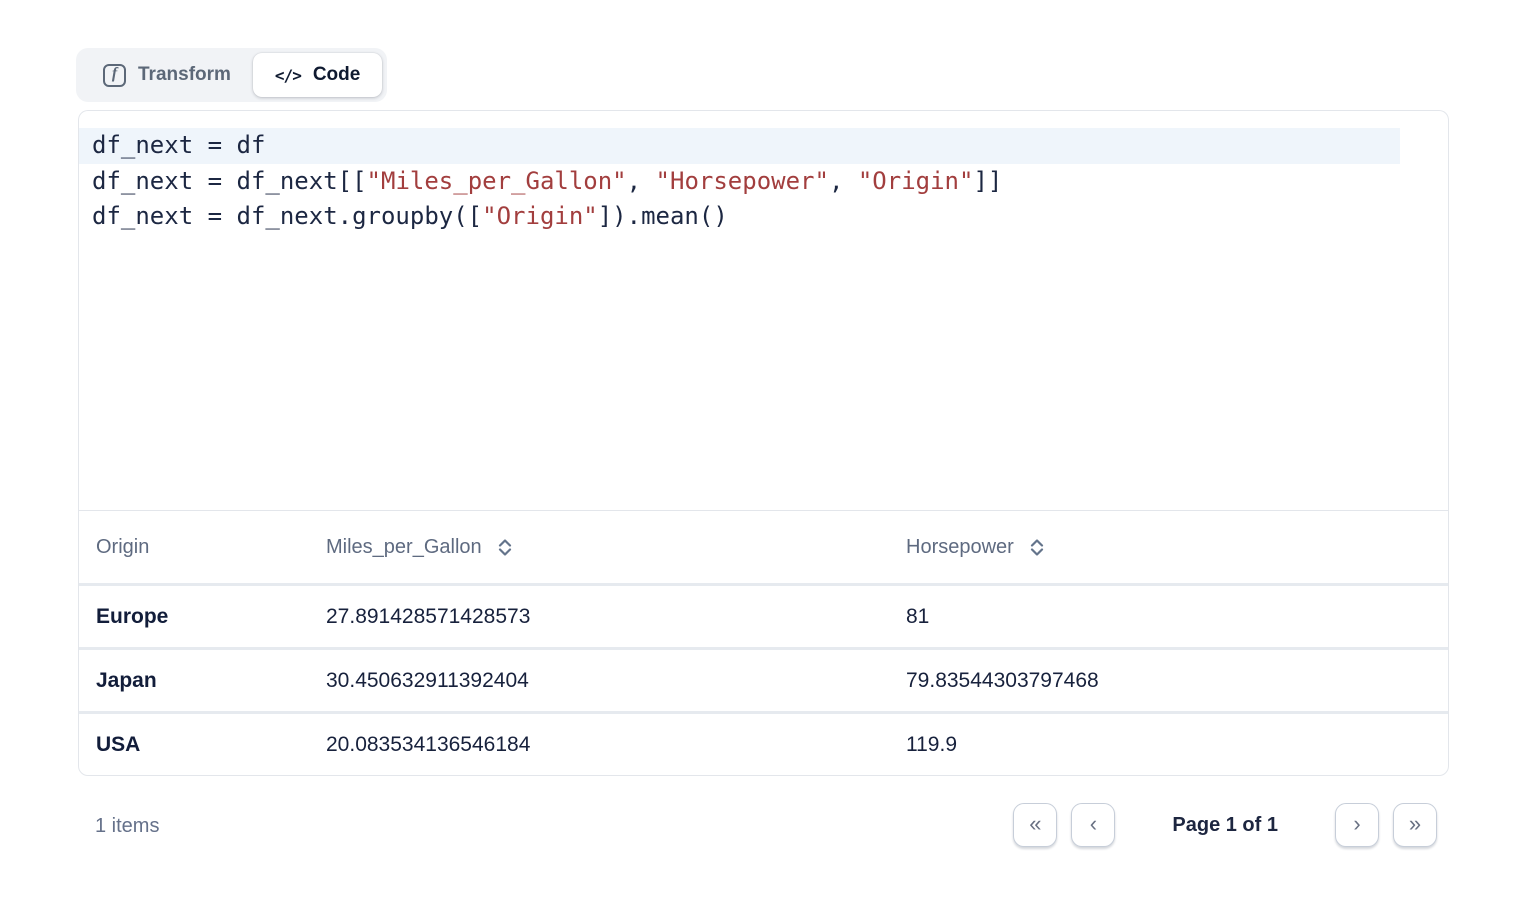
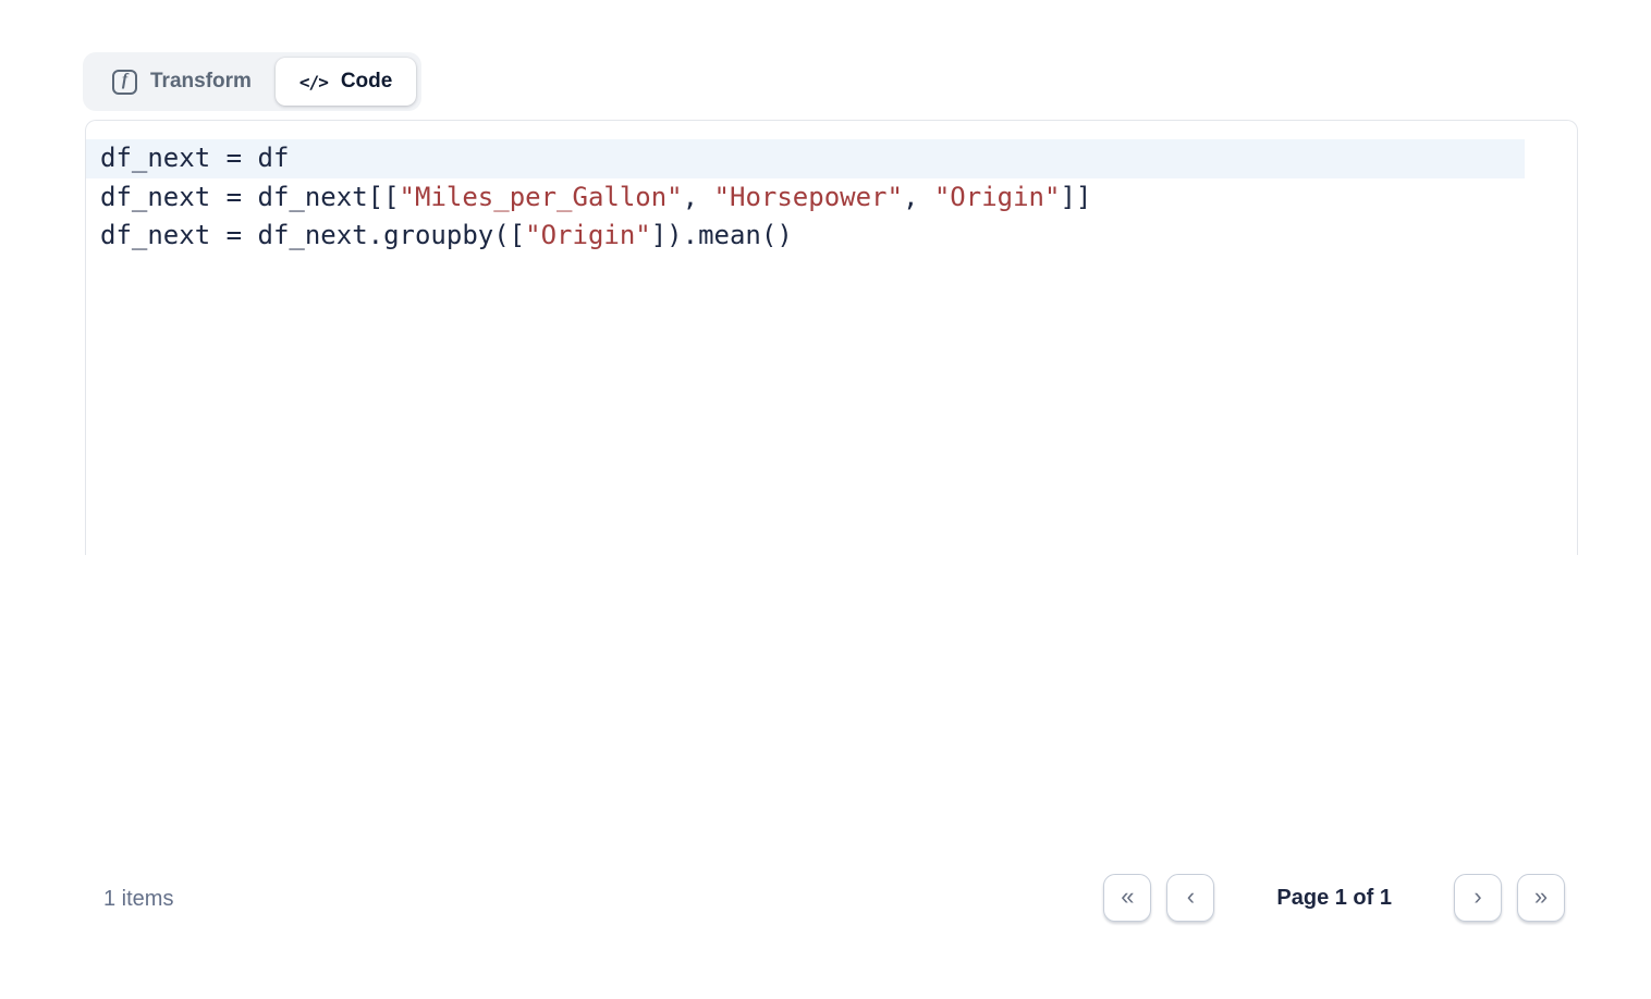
  f
  Transform
  </>
  Code
  df_next = df
  df_next = df_next[["Miles_per_Gallon", "Horsepower", "Origin"]]
  df_next = df_next.groupby(["Origin"]).mean()
- Origin
- Miles_per_Gallon
- Horsepower
- Europe
- 27.891428571428573
- 81
- Japan
- 30.450632911392404
- 79.83544303797468
- USA
- 20.083534136546184
- 119.9
  1 items
  «
  ‹
  Page 1 of 1
  ›
  »
